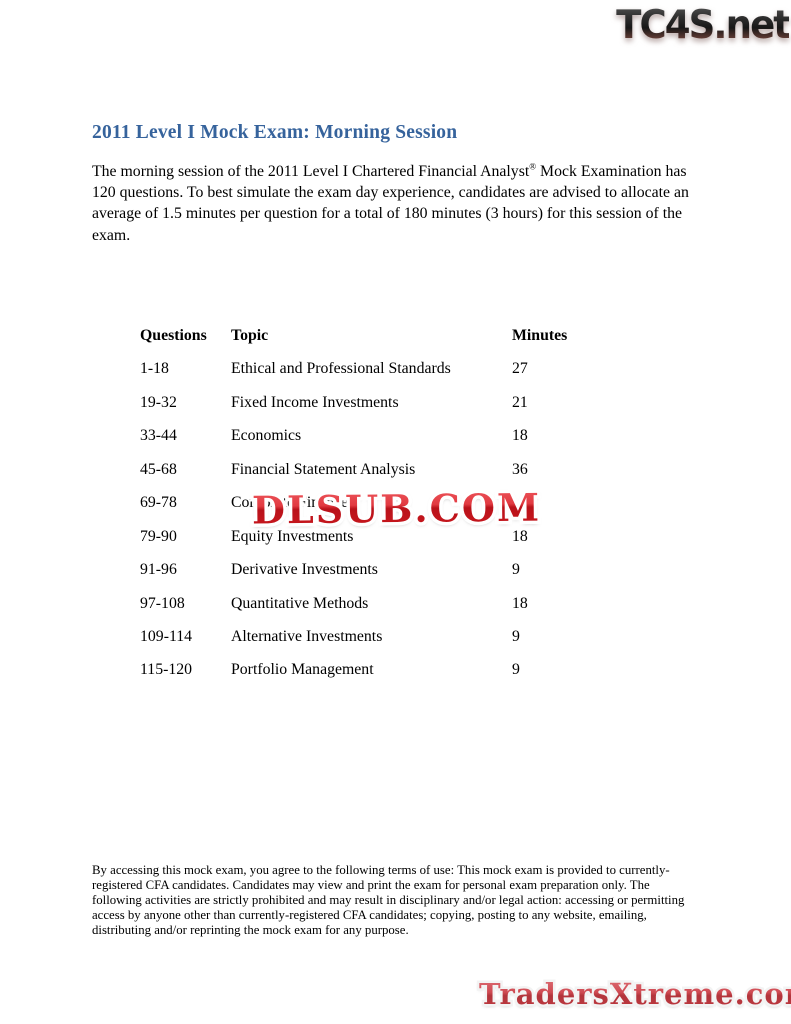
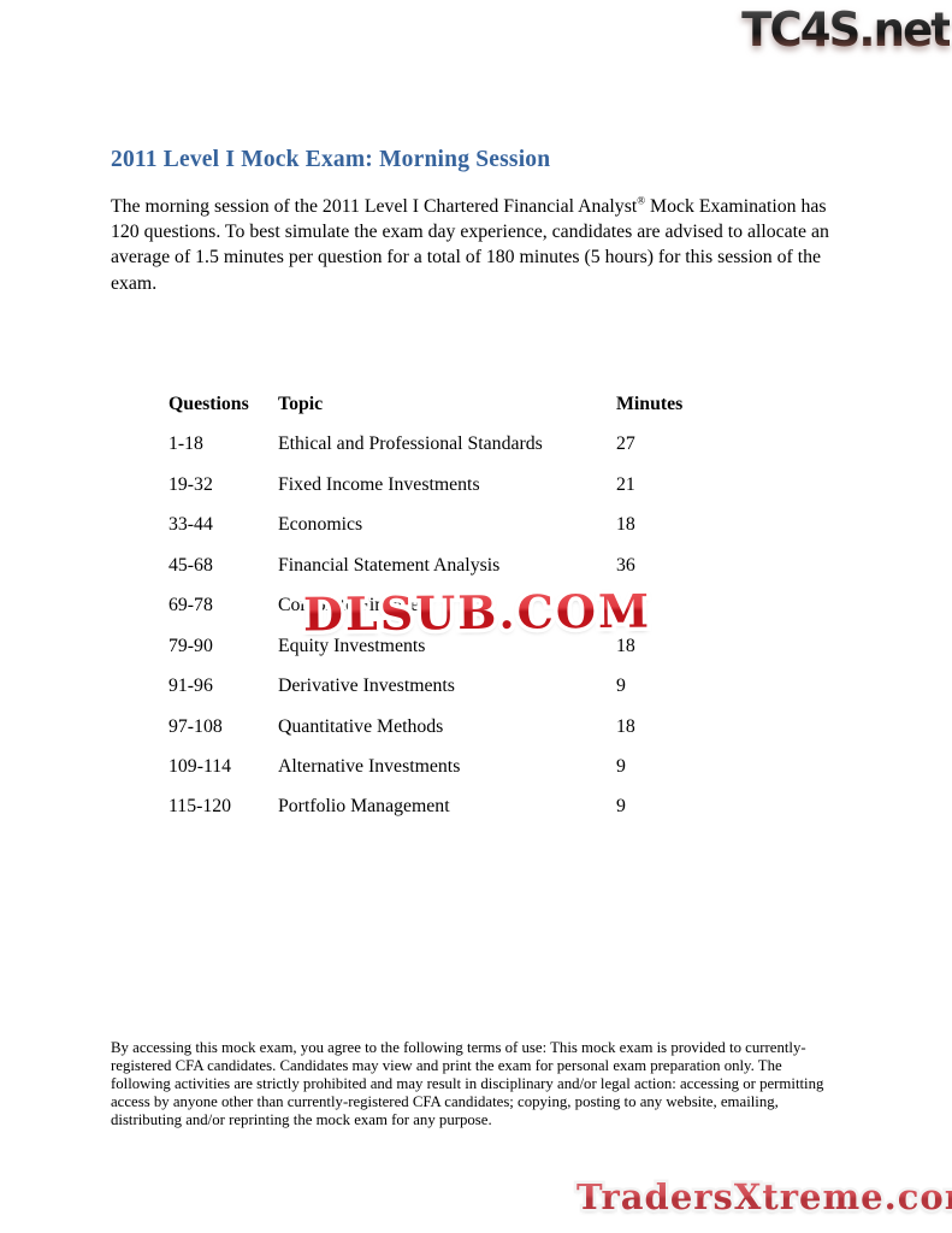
  TC4S.net
  2011 Level I Mock Exam: Morning Session
- The morning session of the 2011 Level I Chartered Financial Analyst® Mock Examination has 120 questions. To best simulate the exam day experience, candidates are advised to allocate an average of 1.5 minutes per question for a total of 180 minutes (3 hours) for this session of the exam.
+ The morning session of the 2011 Level I Chartered Financial Analyst® Mock Examination has 120 questions. To best simulate the exam day experience, candidates are advised to allocate an average of 1.5 minutes per question for a total of 180 minutes (5 hours) for this session of the exam.
  Questions
  Topic
  Minutes
  1-18
  Ethical and Professional Standards
  27
  19-32
  Fixed Income Investments
  21
  33-44
  Economics
  18
  45-68
  Financial Statement Analysis
  36
  69-78
  79-90
  Equity Investments
  18
  91-96
  Derivative Investments
  9
  97-108
  Quantitative Methods
  18
  109-114
  Alternative Investments
  9
  115-120
  Portfolio Management
  9
  DLSUB.COM
  By accessing this mock exam, you agree to the following terms of use: This mock exam is provided to currently-registered CFA candidates. Candidates may view and print the exam for personal exam preparation only. The following activities are strictly prohibited and may result in disciplinary and/or legal action: accessing or permitting access by anyone other than currently-registered CFA candidates; copying, posting to any website, emailing, distributing and/or reprinting the mock exam for any purpose.
  TradersXtreme.co
